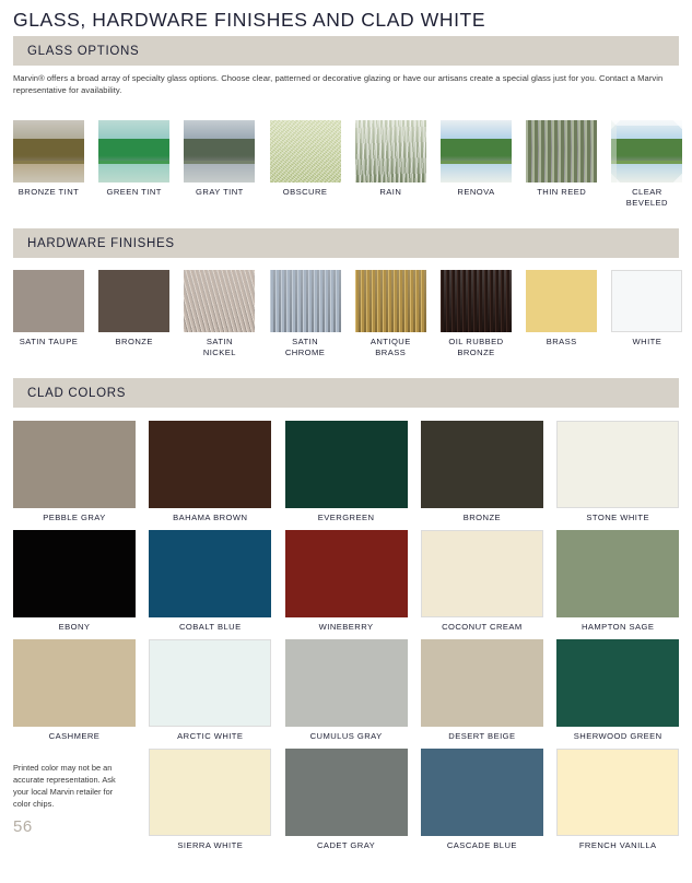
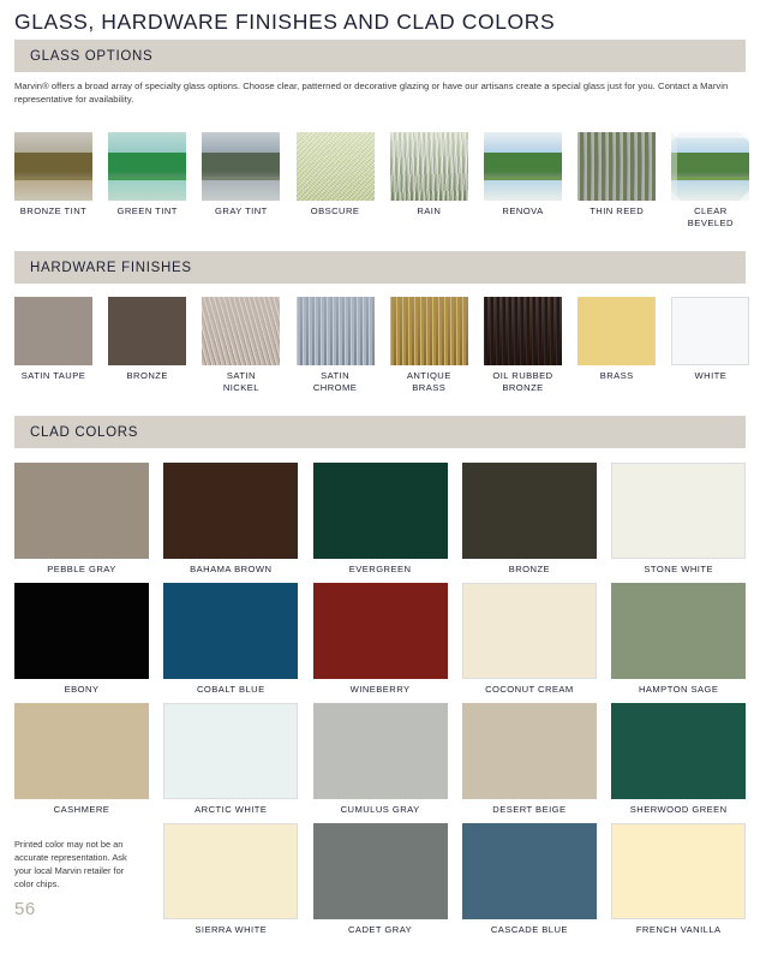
- GLASS, HARDWARE FINISHES AND CLAD WHITE
+ GLASS, HARDWARE FINISHES AND CLAD COLORS
  GLASS OPTIONS
  Marvin® offers a broad array of specialty glass options. Choose clear, patterned or decorative glazing or have our artisans create a special glass just for you. Contact a Marvin representative for availability.
  BRONZE TINT
  GREEN TINT
  GRAY TINT
  OBSCURE
  RAIN
  RENOVA
  THIN REED
  CLEAR
  BEVELED
  HARDWARE FINISHES
  SATIN TAUPE
  BRONZE
  SATIN
  NICKEL
  SATIN
  CHROME
  ANTIQUE
  BRASS
  OIL RUBBED
  BRONZE
  BRASS
  WHITE
  CLAD COLORS
  PEBBLE GRAY
  BAHAMA BROWN
  EVERGREEN
  BRONZE
  STONE WHITE
  EBONY
  COBALT BLUE
  WINEBERRY
  COCONUT CREAM
  HAMPTON SAGE
  CASHMERE
  ARCTIC WHITE
  CUMULUS GRAY
  DESERT BEIGE
  SHERWOOD GREEN
  SIERRA WHITE
  CADET GRAY
  CASCADE BLUE
  FRENCH VANILLA
  Printed color may not be an accurate representation. Ask your local Marvin retailer for color chips.
  56
